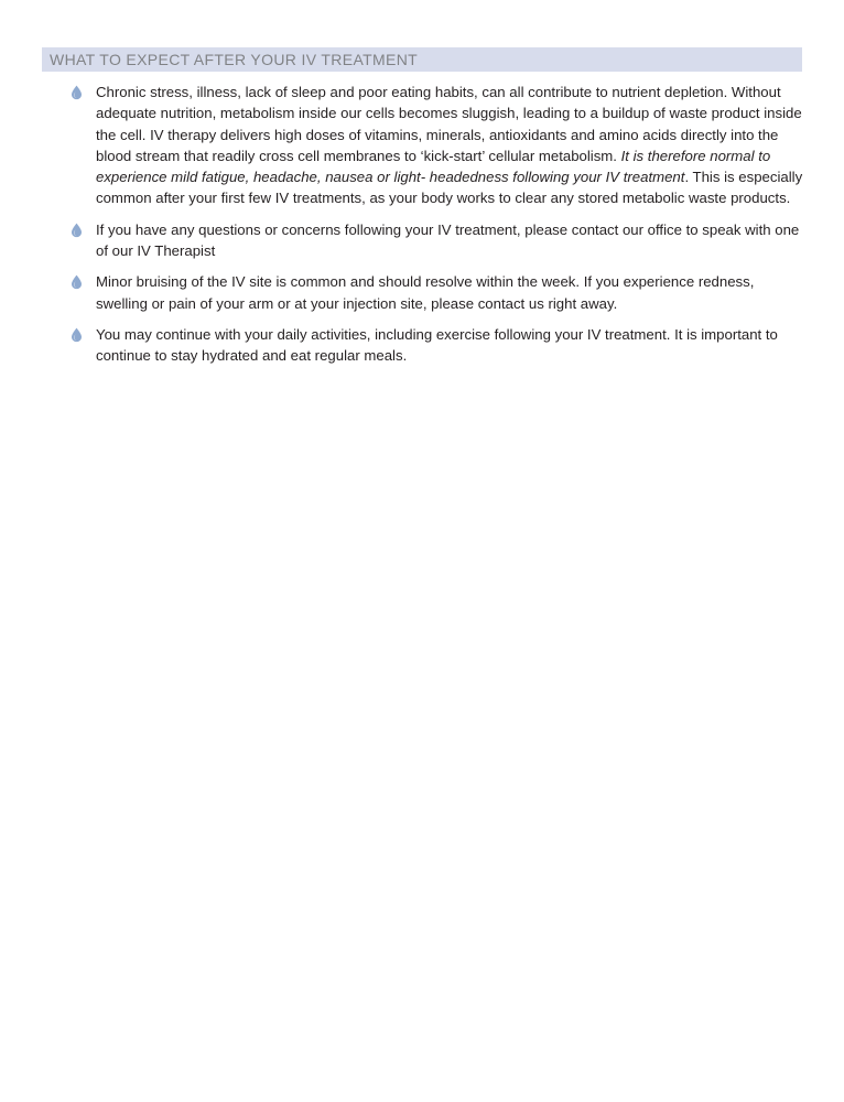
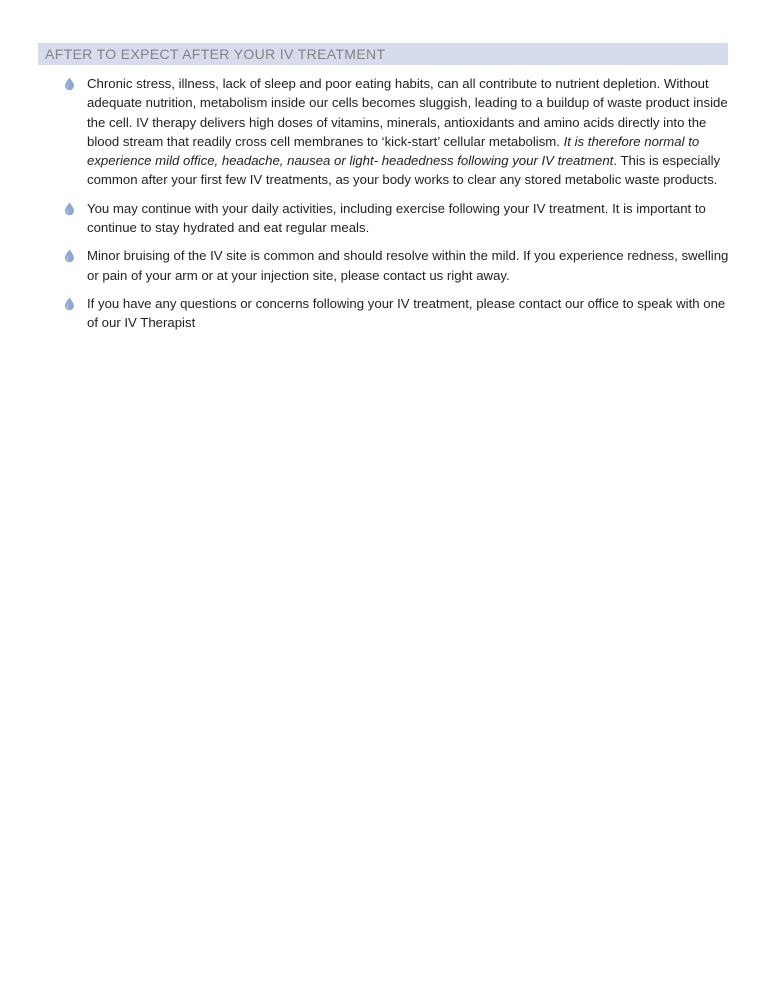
- WHAT TO EXPECT AFTER YOUR IV TREATMENT
+ AFTER TO EXPECT AFTER YOUR IV TREATMENT
- Chronic stress, illness, lack of sleep and poor eating habits, can all contribute to nutrient depletion. Without adequate nutrition, metabolism inside our cells becomes sluggish, leading to a buildup of waste product inside the cell. IV therapy delivers high doses of vitamins, minerals, antioxidants and amino acids directly into the blood stream that readily cross cell membranes to ‘kick-start’ cellular metabolism. It is therefore normal to experience mild fatigue, headache, nausea or light- headedness following your IV treatment. This is especially common after your first few IV treatments, as your body works to clear any stored metabolic waste products.
+ Chronic stress, illness, lack of sleep and poor eating habits, can all contribute to nutrient depletion. Without adequate nutrition, metabolism inside our cells becomes sluggish, leading to a buildup of waste product inside the cell. IV therapy delivers high doses of vitamins, minerals, antioxidants and amino acids directly into the blood stream that readily cross cell membranes to ‘kick-start’ cellular metabolism. It is therefore normal to experience mild office, headache, nausea or light- headedness following your IV treatment. This is especially common after your first few IV treatments, as your body works to clear any stored metabolic waste products.
- If you have any questions or concerns following your IV treatment, please contact our office to speak with one of our IV Therapist
+ You may continue with your daily activities, including exercise following your IV treatment. It is important to continue to stay hydrated and eat regular meals.
- Minor bruising of the IV site is common and should resolve within the week. If you experience redness, swelling or pain of your arm or at your injection site, please contact us right away.
+ Minor bruising of the IV site is common and should resolve within the mild. If you experience redness, swelling or pain of your arm or at your injection site, please contact us right away.
- You may continue with your daily activities, including exercise following your IV treatment. It is important to continue to stay hydrated and eat regular meals.
+ If you have any questions or concerns following your IV treatment, please contact our office to speak with one of our IV Therapist
